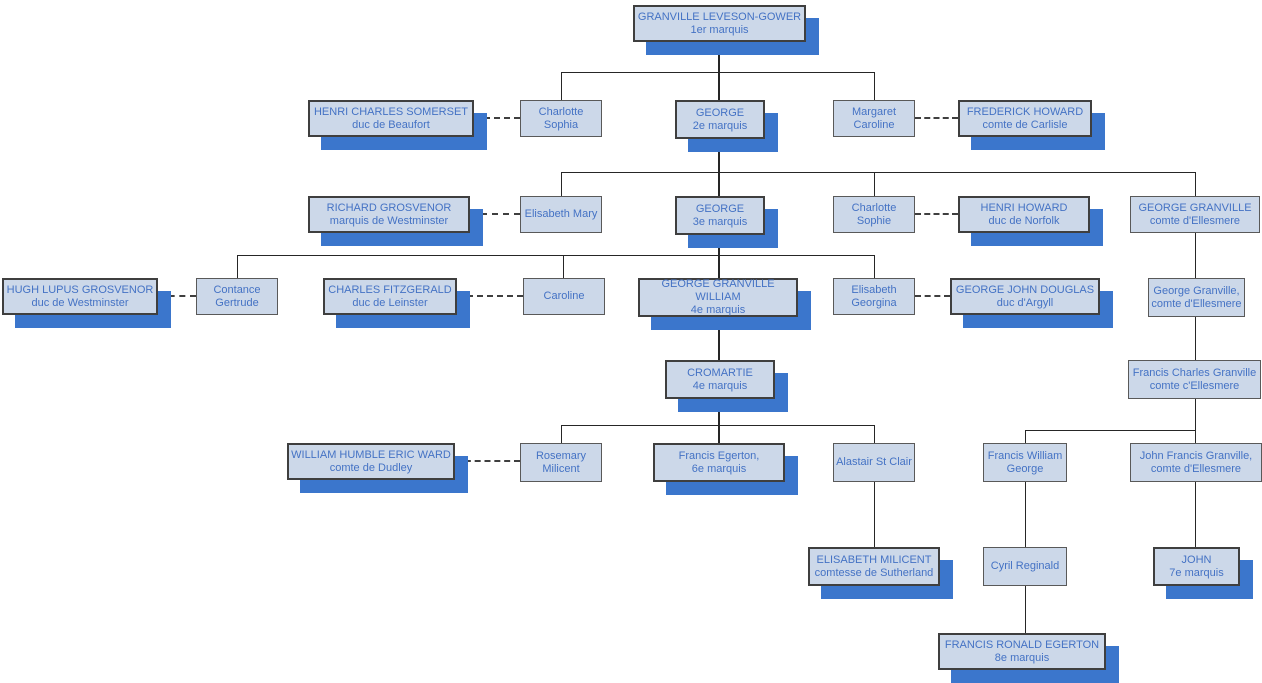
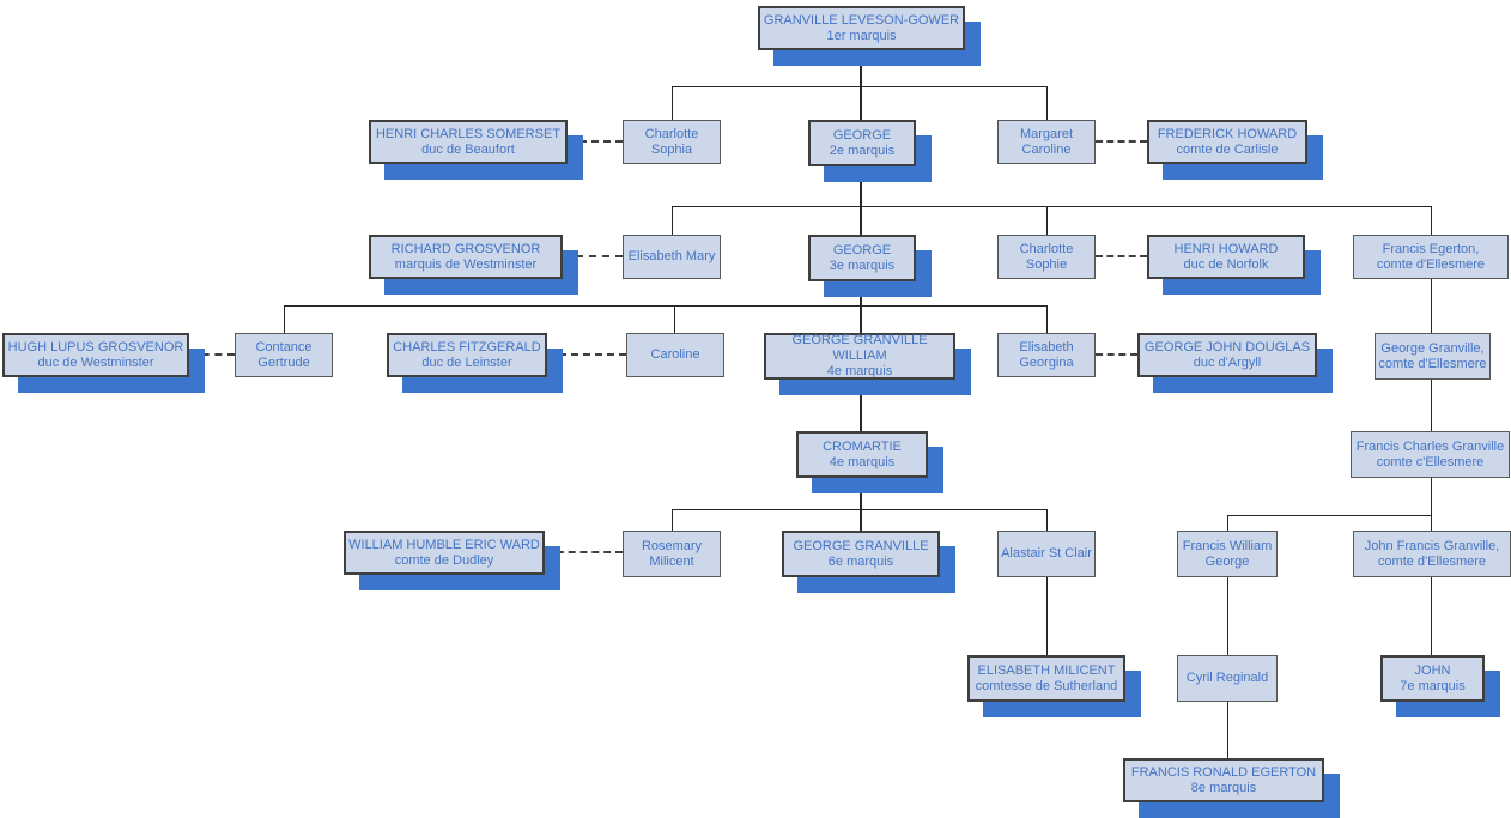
  GRANVILLE LEVESON-GOWER
  1er marquis
  HENRI CHARLES SOMERSET
  duc de Beaufort
  Charlotte
  Sophia
  GEORGE
  2e marquis
  Margaret
  Caroline
  FREDERICK HOWARD
  comte de Carlisle
  RICHARD GROSVENOR
  marquis de Westminster
  Elisabeth Mary
  GEORGE
  3e marquis
  Charlotte
  Sophie
  HENRI HOWARD
  duc de Norfolk
- GEORGE GRANVILLE
+ Francis Egerton,
  comte d'Ellesmere
  HUGH LUPUS GROSVENOR
  duc de Westminster
  Contance
  Gertrude
  CHARLES FITZGERALD
  duc de Leinster
  Caroline
  GEORGE GRANVILLE WILLIAM
  4e marquis
  Elisabeth
  Georgina
  GEORGE JOHN DOUGLAS
  duc d'Argyll
  George Granville,
  comte d'Ellesmere
  CROMARTIE
  4e marquis
  Francis Charles Granville
  comte c'Ellesmere
  WILLIAM HUMBLE ERIC WARD
  comte de Dudley
  Rosemary
  Milicent
- Francis Egerton,
+ GEORGE GRANVILLE
  6e marquis
  Alastair St Clair
  Francis William
  George
  John Francis Granville,
  comte d'Ellesmere
  ELISABETH MILICENT
  comtesse de Sutherland
  Cyril Reginald
  JOHN
  7e marquis
  FRANCIS RONALD EGERTON
  8e marquis
